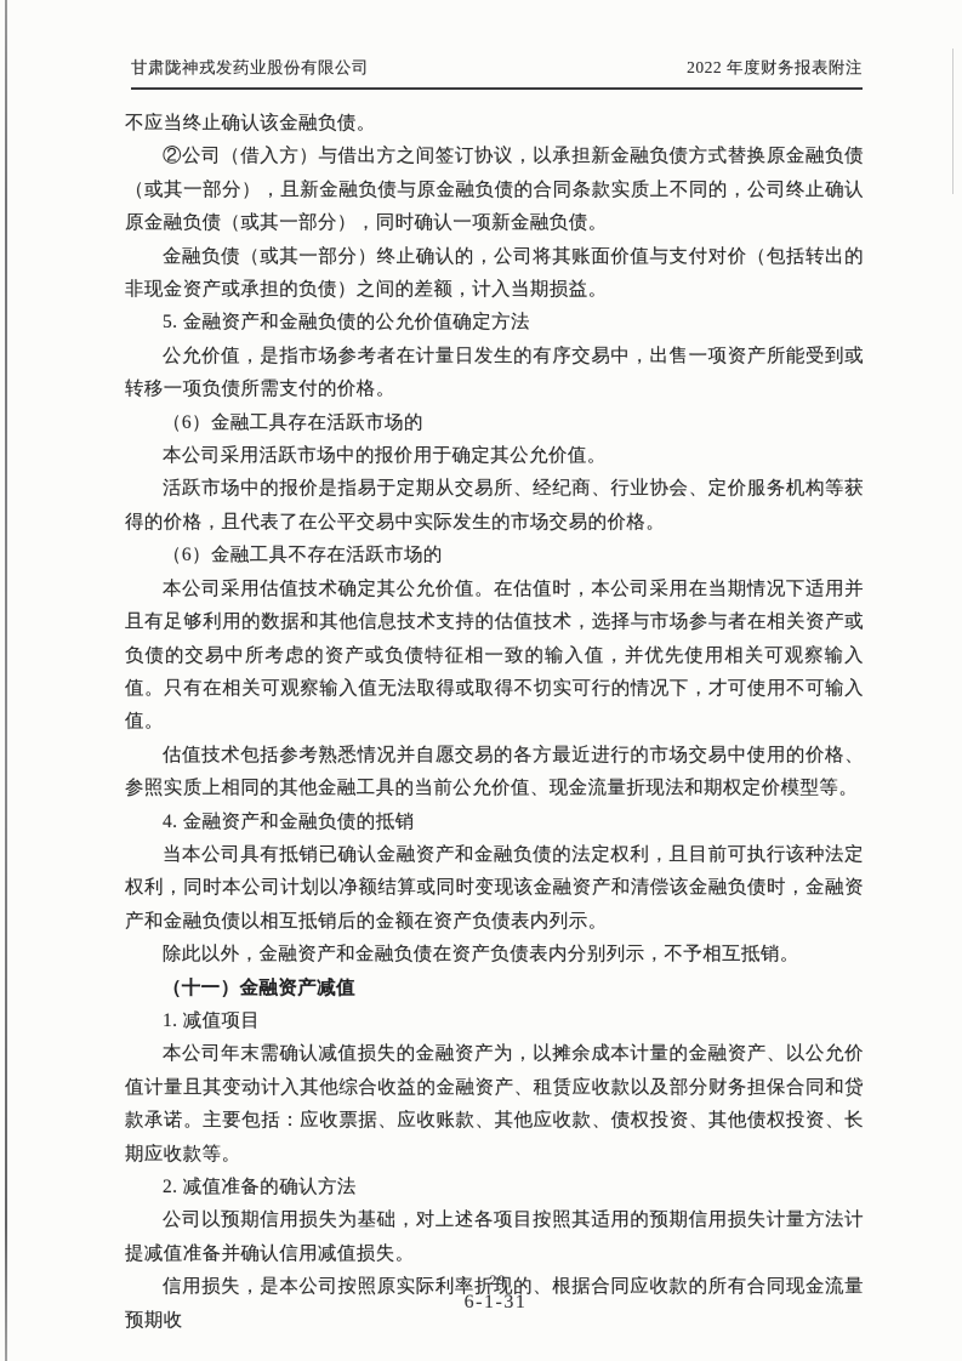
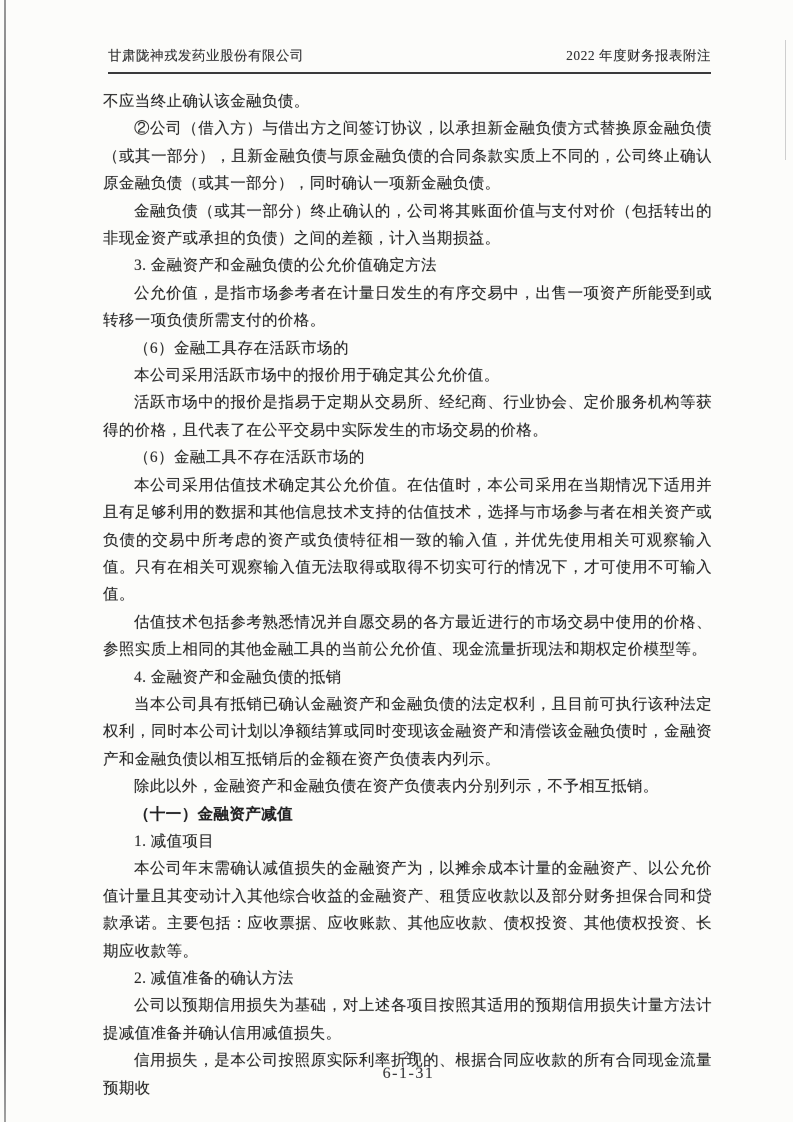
  甘肃陇神戎发药业股份有限公司
  2022 年度财务报表附注
  不应当终止确认该金融负债。
  ②公司（借入方）与借出方之间签订协议，以承担新金融负债方式替换原金融负债（或其一部分），且新金融负债与原金融负债的合同条款实质上不同的，公司终止确认原金融负债（或其一部分），同时确认一项新金融负债。
  金融负债（或其一部分）终止确认的，公司将其账面价值与支付对价（包括转出的非现金资产或承担的负债）之间的差额，计入当期损益。
- 5. 金融资产和金融负债的公允价值确定方法
+ 3. 金融资产和金融负债的公允价值确定方法
  公允价值，是指市场参考者在计量日发生的有序交易中，出售一项资产所能受到或转移一项负债所需支付的价格。
  （6）金融工具存在活跃市场的
  本公司采用活跃市场中的报价用于确定其公允价值。
  活跃市场中的报价是指易于定期从交易所、经纪商、行业协会、定价服务机构等获得的价格，且代表了在公平交易中实际发生的市场交易的价格。
  （6）金融工具不存在活跃市场的
  本公司采用估值技术确定其公允价值。在估值时，本公司采用在当期情况下适用并且有足够利用的数据和其他信息技术支持的估值技术，选择与市场参与者在相关资产或负债的交易中所考虑的资产或负债特征相一致的输入值，并优先使用相关可观察输入值。只有在相关可观察输入值无法取得或取得不切实可行的情况下，才可使用不可输入值。
  估值技术包括参考熟悉情况并自愿交易的各方最近进行的市场交易中使用的价格、参照实质上相同的其他金融工具的当前公允价值、现金流量折现法和期权定价模型等。
  4. 金融资产和金融负债的抵销
  当本公司具有抵销已确认金融资产和金融负债的法定权利，且目前可执行该种法定权利，同时本公司计划以净额结算或同时变现该金融资产和清偿该金融负债时，金融资产和金融负债以相互抵销后的金额在资产负债表内列示。
  除此以外，金融资产和金融负债在资产负债表内分别列示，不予相互抵销。
  （十一）金融资产减值
  1. 减值项目
  本公司年末需确认减值损失的金融资产为，以摊余成本计量的金融资产、以公允价值计量且其变动计入其他综合收益的金融资产、租赁应收款以及部分财务担保合同和贷款承诺。主要包括：应收票据、应收账款、其他应收款、债权投资、其他债权投资、长期应收款等。
  2. 减值准备的确认方法
  公司以预期信用损失为基础，对上述各项目按照其适用的预期信用损失计量方法计提减值准备并确认信用减值损失。
  信用损失，是本公司按照原实际利率折现的、根据合同应收款的所有合同现金流量预期收
  29
  6-1-31
